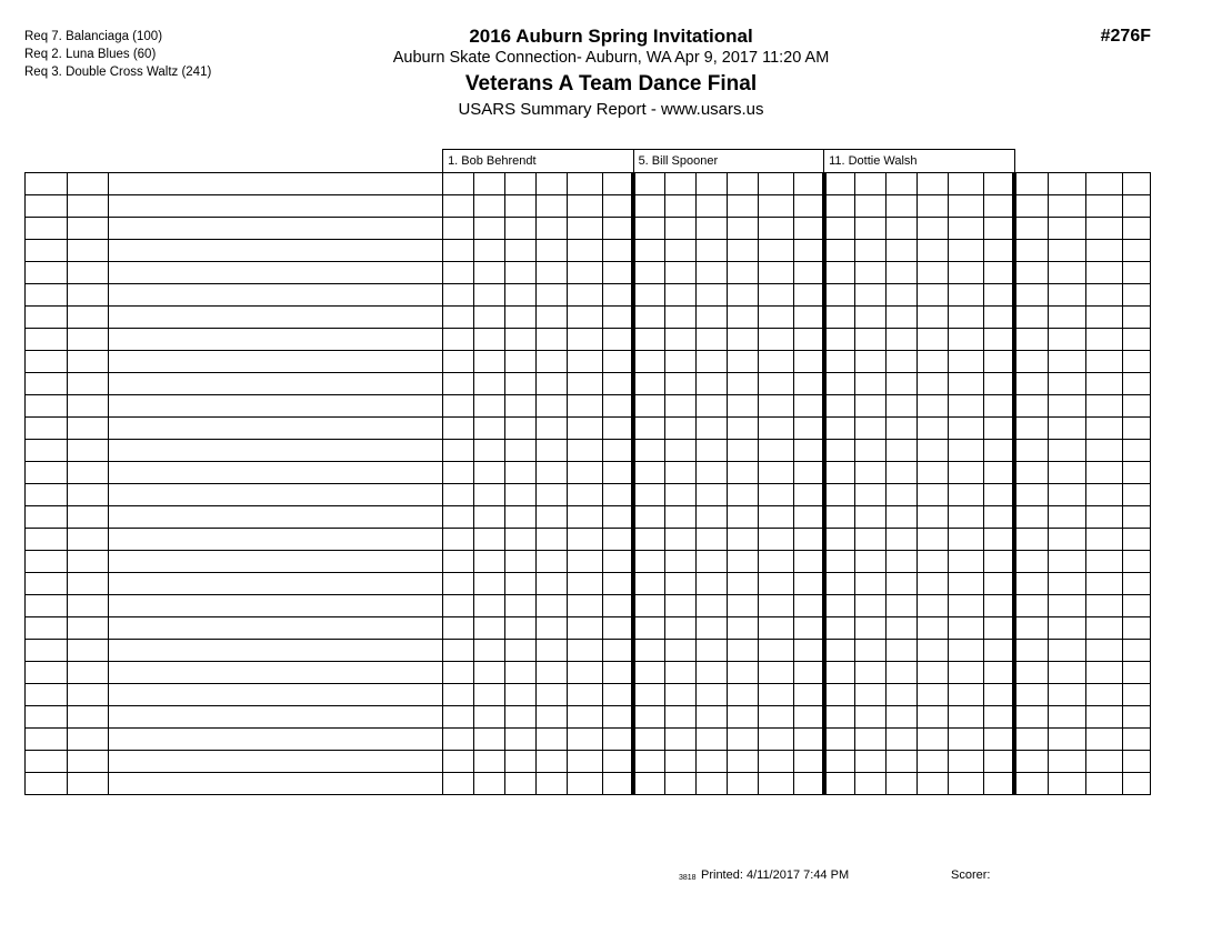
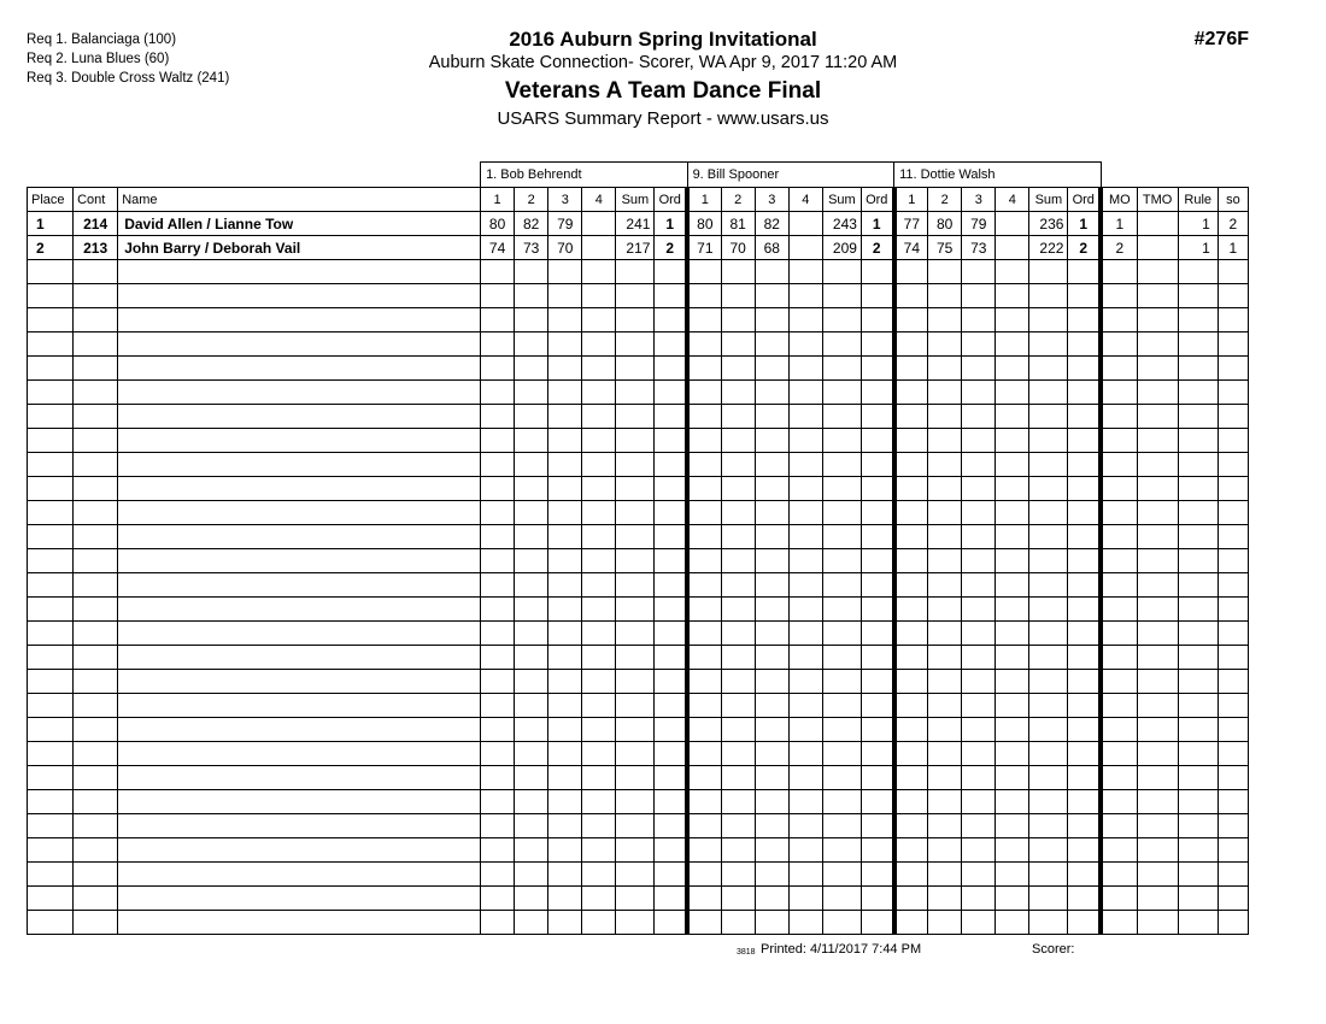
- Req 7. Balanciaga (100)
+ Req 1. Balanciaga (100)
  Req 2. Luna Blues (60)
  Req 3. Double Cross Waltz (241)
  2016 Auburn Spring Invitational
- Auburn Skate Connection- Auburn, WA Apr 9, 2017 11:20 AM
+ Auburn Skate Connection- Scorer, WA Apr 9, 2017 11:20 AM
  Veterans A Team Dance Final
  USARS Summary Report - www.usars.us
  #276F
- 	1. Bob Behrendt	5. Bill Spooner	11. Dottie Walsh
+ 	1. Bob Behrendt	9. Bill Spooner	11. Dottie Walsh
+ Place	Cont	Name	1	2	3	4	Sum	Ord	1	2	3	4	Sum	Ord	1	2	3	4	Sum	Ord	MO	TMO	Rule	so
+ 1	214	David Allen / Lianne Tow	80	82	79		241	1	80	81	82		243	1	77	80	79		236	1	1		1	2
+ 2	213	John Barry / Deborah Vail	74	73	70		217	2	71	70	68		209	2	74	75	73		222	2	2		1	1
  Printed: 4/11/2017 7:44 PM
  Scorer:
